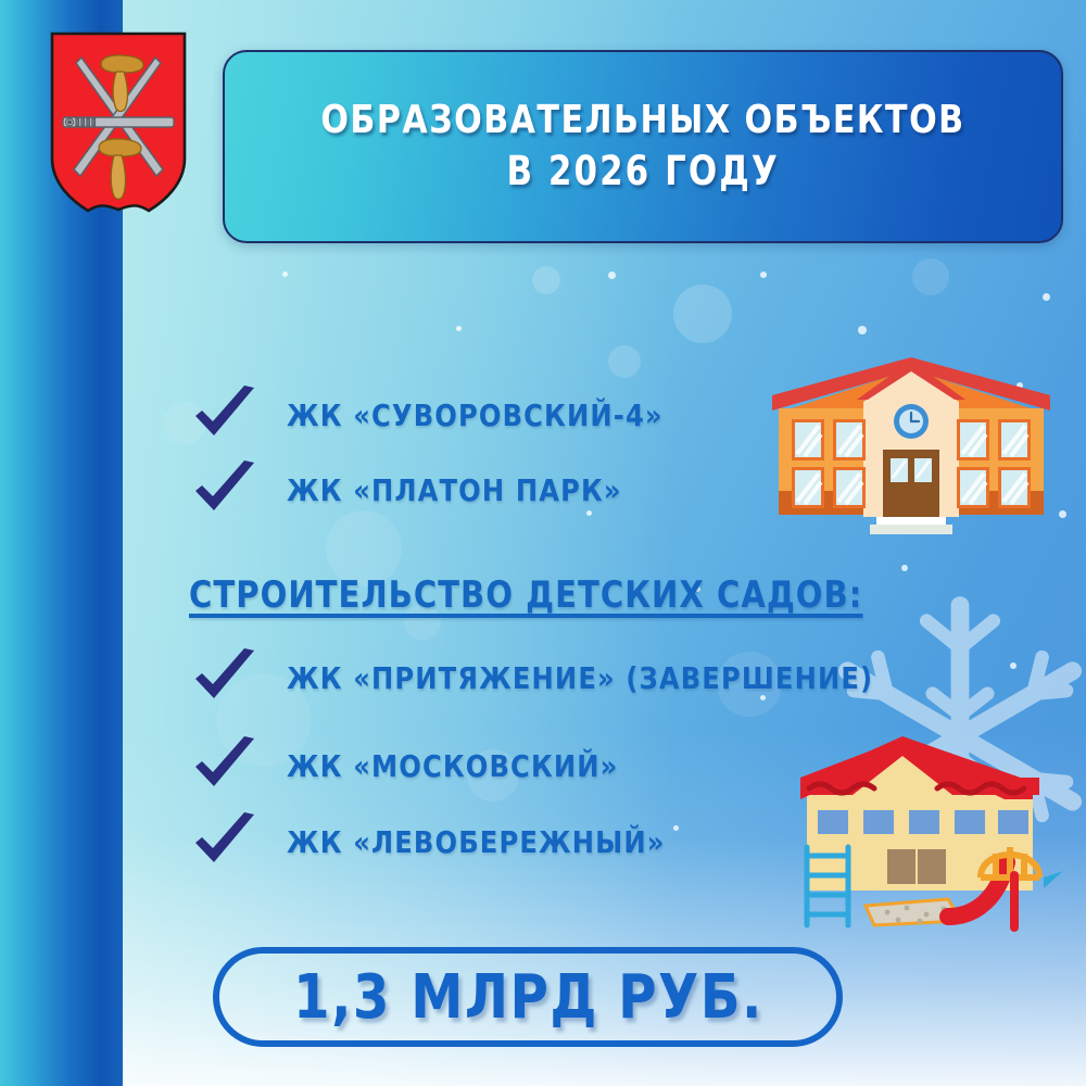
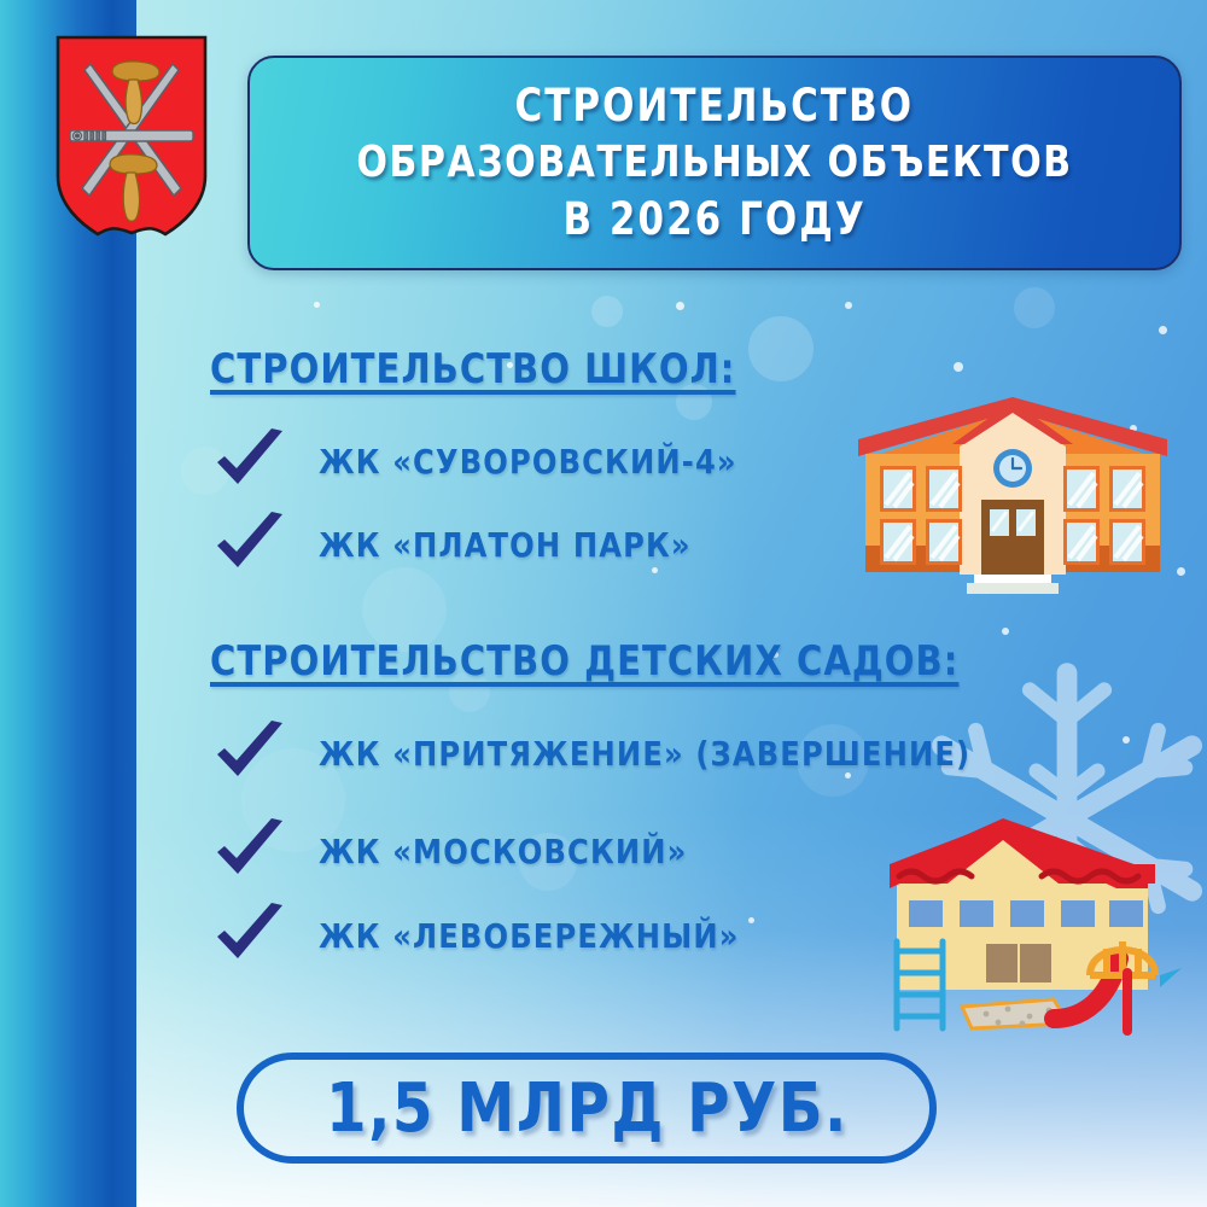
+ СТРОИТЕЛЬСТВО
  ОБРАЗОВАТЕЛЬНЫХ ОБЪЕКТОВ
  В 2026 ГОДУ
+ СТРОИТЕЛЬСТВО ШКОЛ:
  ЖК «СУВОРОВСКИЙ-4»
  ЖК «ПЛАТОН ПАРК»
  СТРОИТЕЛЬСТВО ДЕТСКИХ САДОВ:
  ЖК «ПРИТЯЖЕНИЕ» (ЗАВЕРШЕНИЕ)
  ЖК «МОСКОВСКИЙ»
  ЖК «ЛЕВОБЕРЕЖНЫЙ»
- 1,3 МЛРД РУБ.
+ 1,5 МЛРД РУБ.
